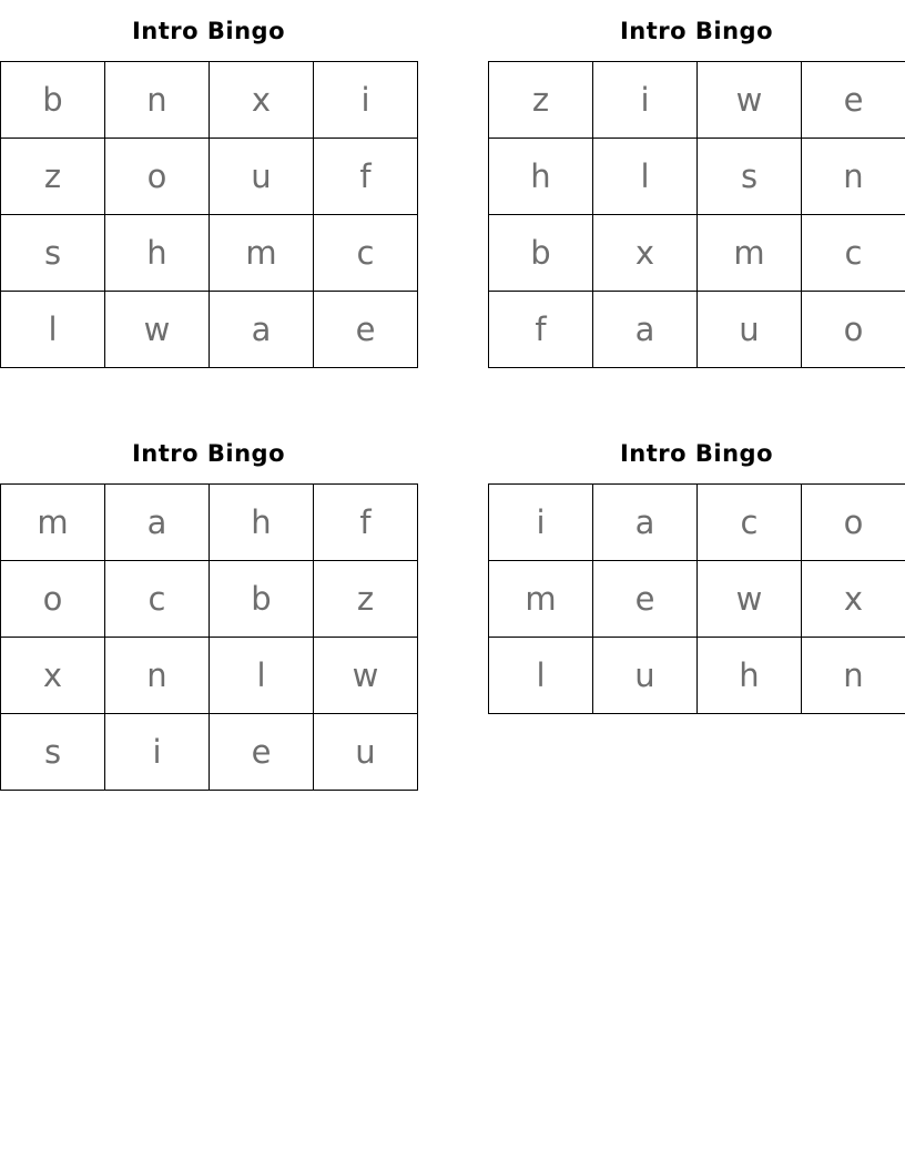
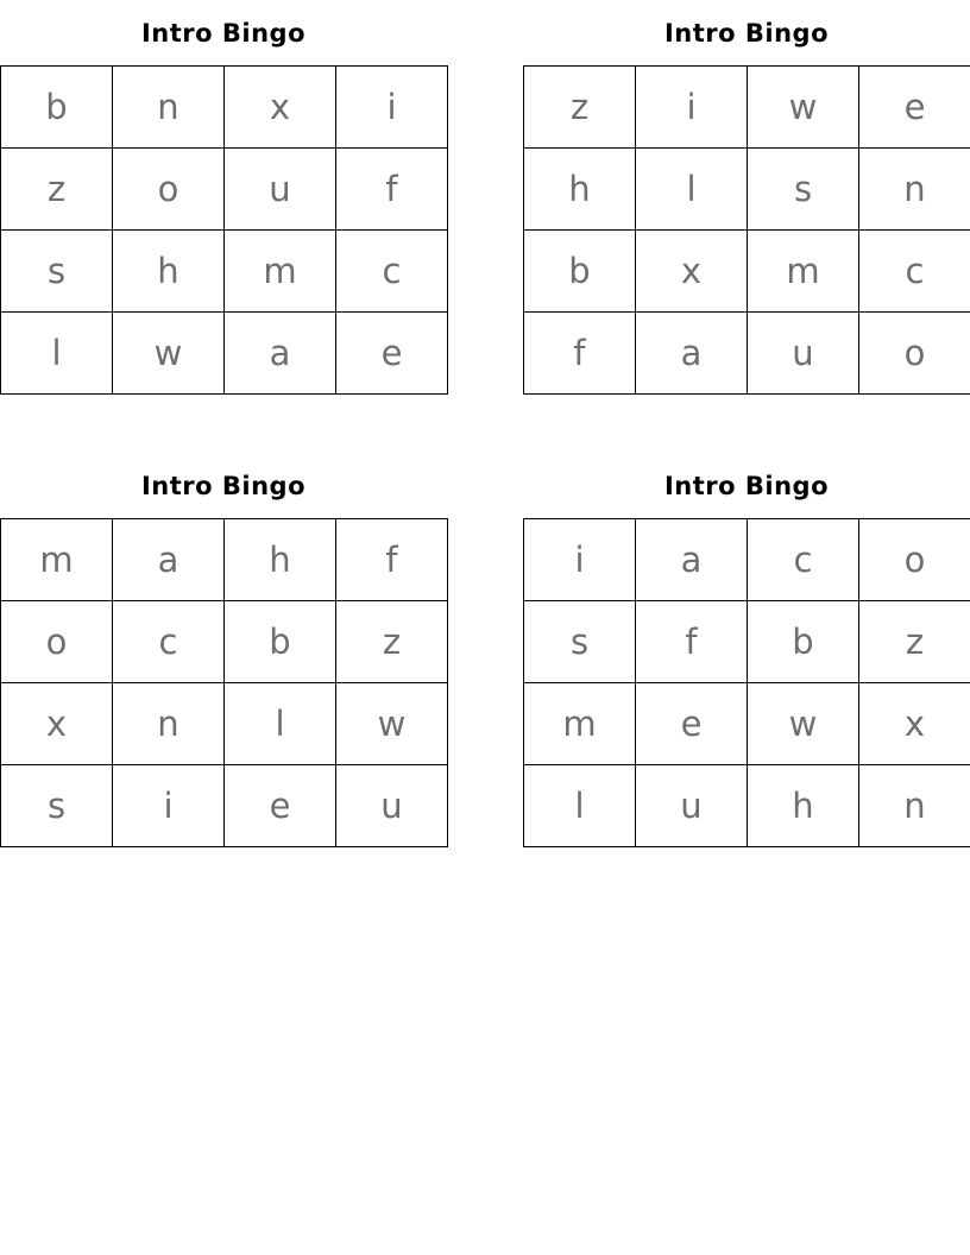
  Intro Bingo
  b	n	x	i
  z	o	u	f
  s	h	m	c
  l	w	a	e
  Intro Bingo
  z	i	w	e
  h	l	s	n
  b	x	m	c
  f	a	u	o
  Intro Bingo
  m	a	h	f
  o	c	b	z
  x	n	l	w
  s	i	e	u
  Intro Bingo
  i	a	c	o
+ s	f	b	z
  m	e	w	x
  l	u	h	n
